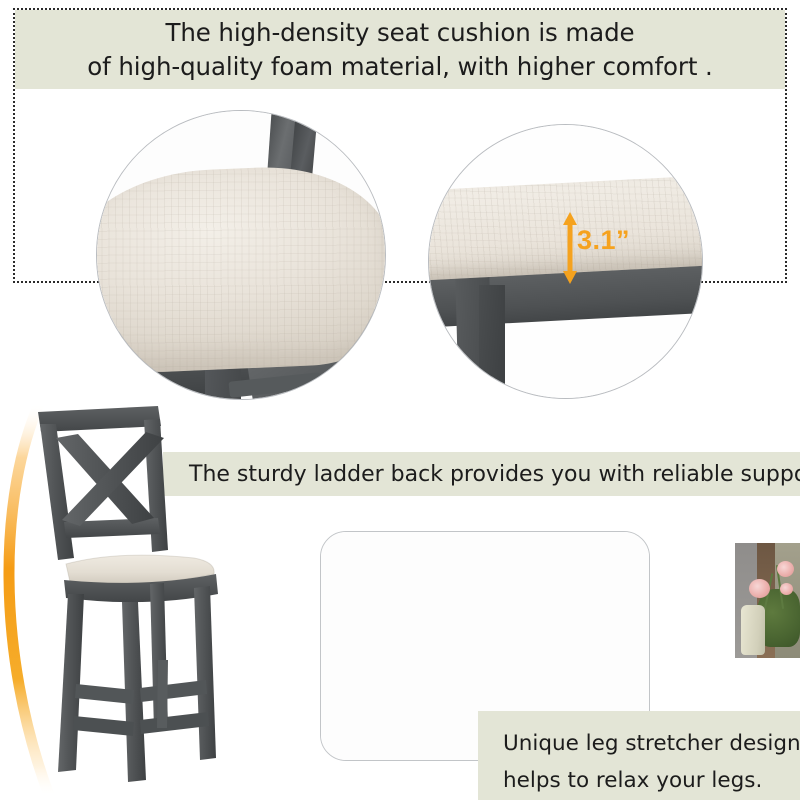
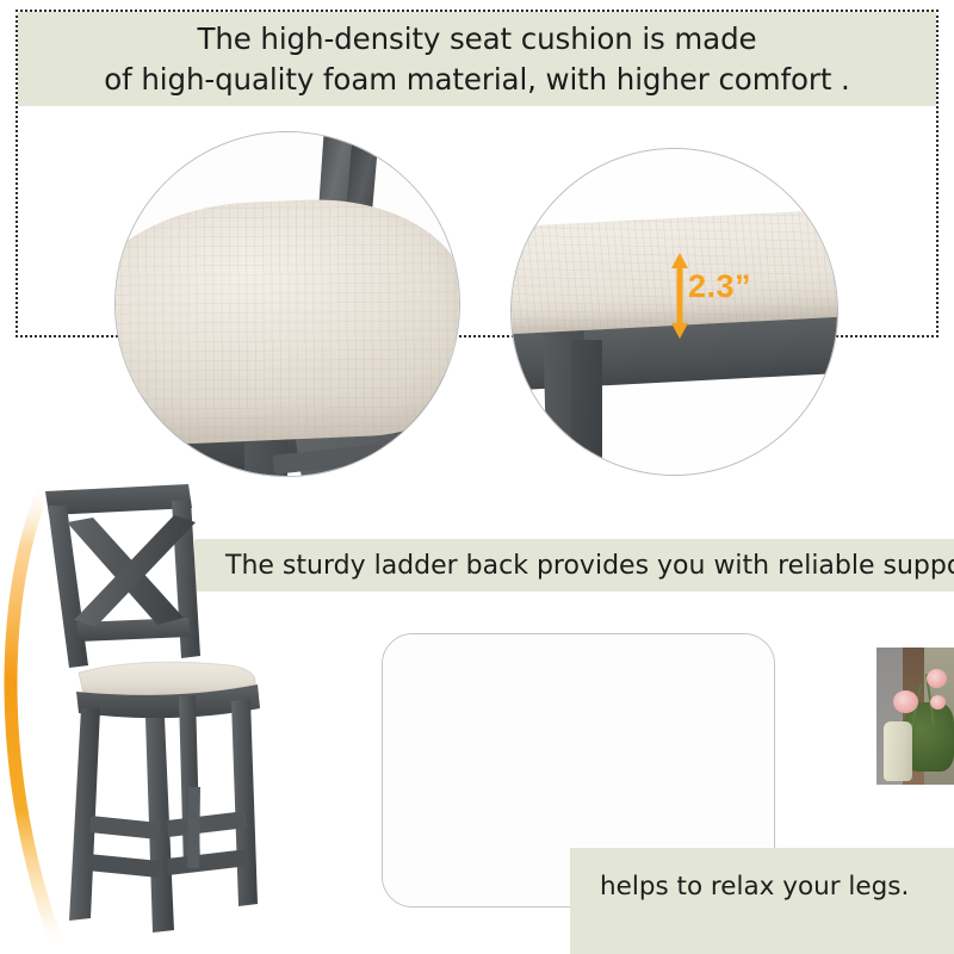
  The high-density seat cushion is made
  of high-quality foam material, with higher comfort .
- 3.1”
+ 2.3”
  The sturdy ladder back provides you with reliable supp
- Unique leg stretcher design
  helps to relax your legs.
